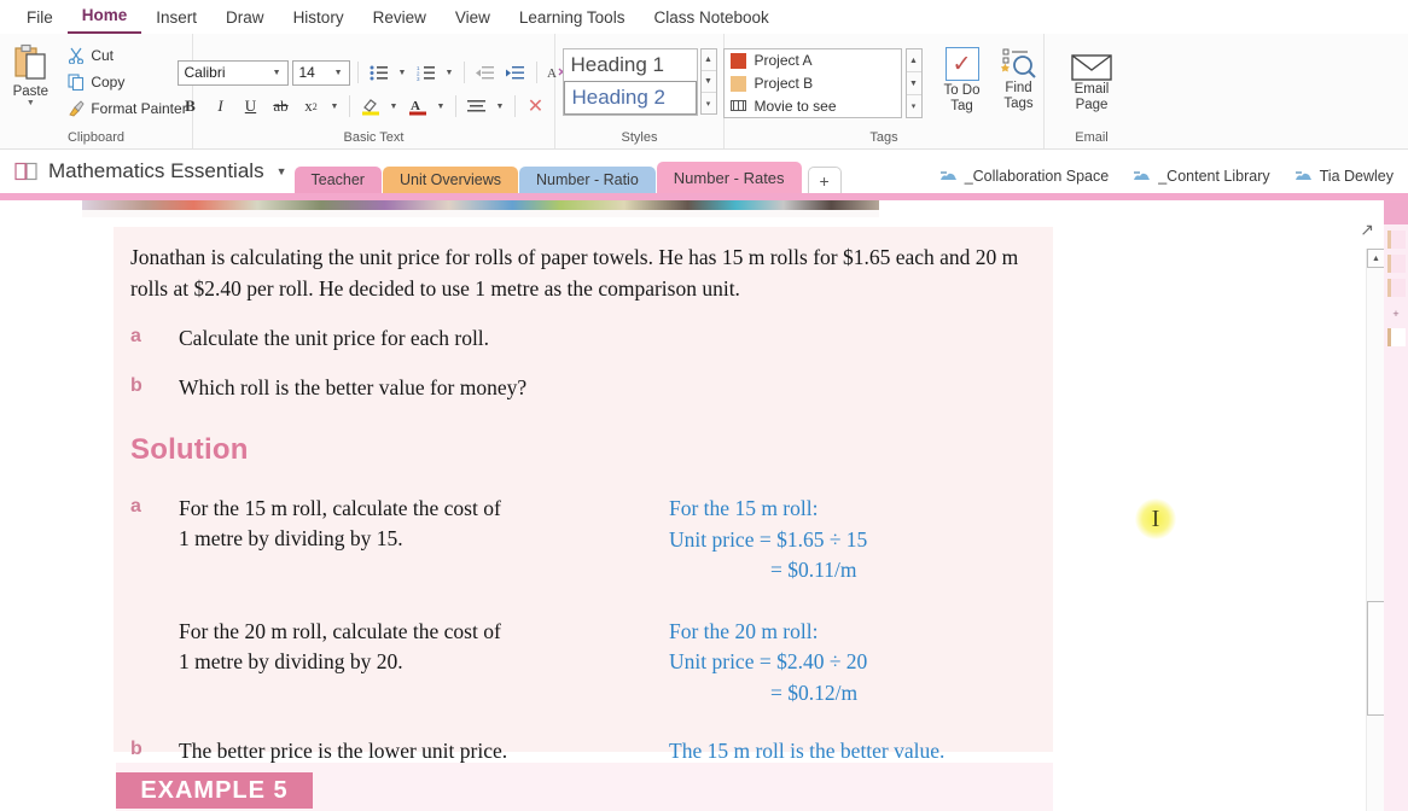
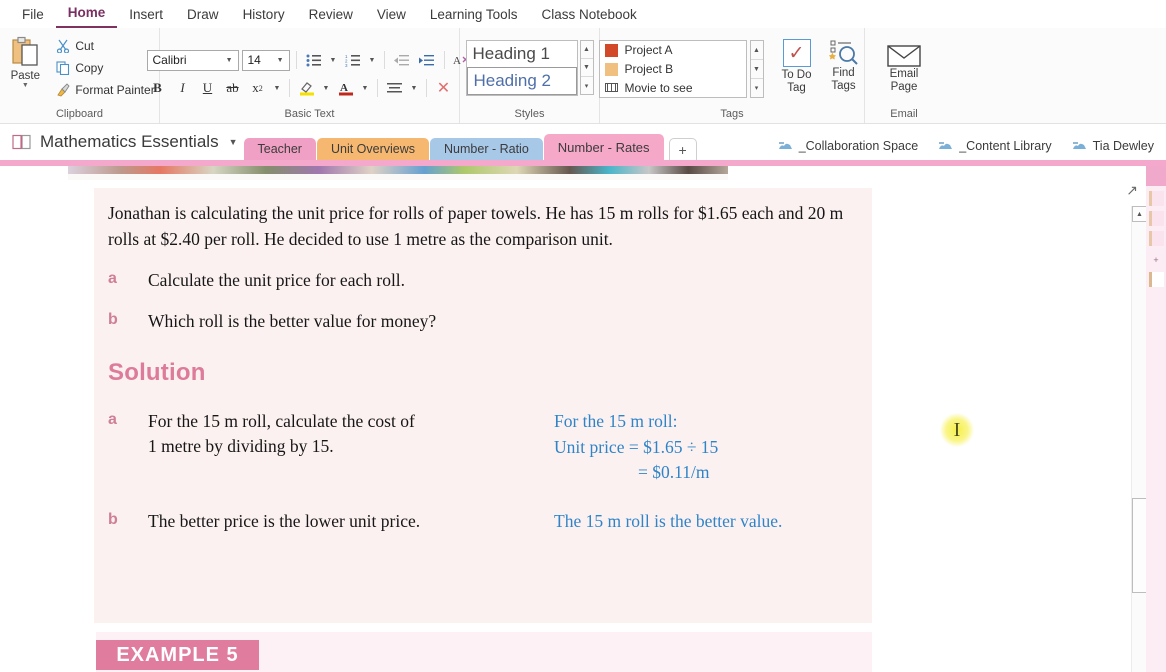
  File
  Home
  Insert
  Draw
  History
  Review
  View
  Learning Tools
  Class Notebook
  Paste
  Cut
  Copy
  Format Painter
  Clipboard
  Calibri
  14
  A
  B
  I
  U
  ab
  x
  2
  A
  ✕
  Basic Text
  Heading 1
  Heading 2
  Styles
  Project A
  Project B
  Movie to see
  ✓
  To Do
  Tag
  Find
  Tags
  Tags
  Email
  Page
  Email
  Mathematics Essentials
  ▼
  Teacher
  Unit Overviews
  Number - Ratio
  Number - Rates
  +
  _Collaboration Space
  _Content Library
  Tia Dewley
  ↗
  Jonathan is calculating the unit price for rolls of paper towels. He has 15 m rolls for $1.65 each and 20 m rolls at $2.40 per roll. He decided to use 1 metre as the comparison unit.
  a
  Calculate the unit price for each roll.
  b
  Which roll is the better value for money?
  Solution
  a
  For the 15 m roll, calculate the cost of
  1 metre by dividing by 15.
  For the 15 m roll:
  Unit price = $1.65 ÷ 15
  = $0.11/m
- For the 20 m roll, calculate the cost of
- 1 metre by dividing by 20.
- For the 20 m roll:
- Unit price = $2.40 ÷ 20
- = $0.12/m
  b
  The better price is the lower unit price.
  The 15 m roll is the better value.
  EXAMPLE 5
  I
  +
